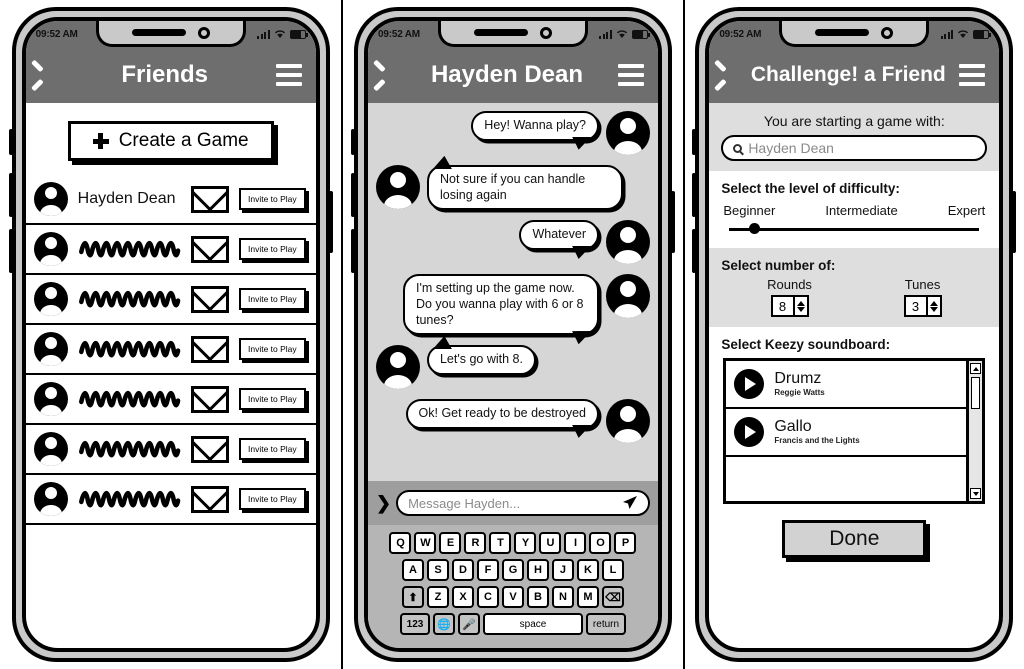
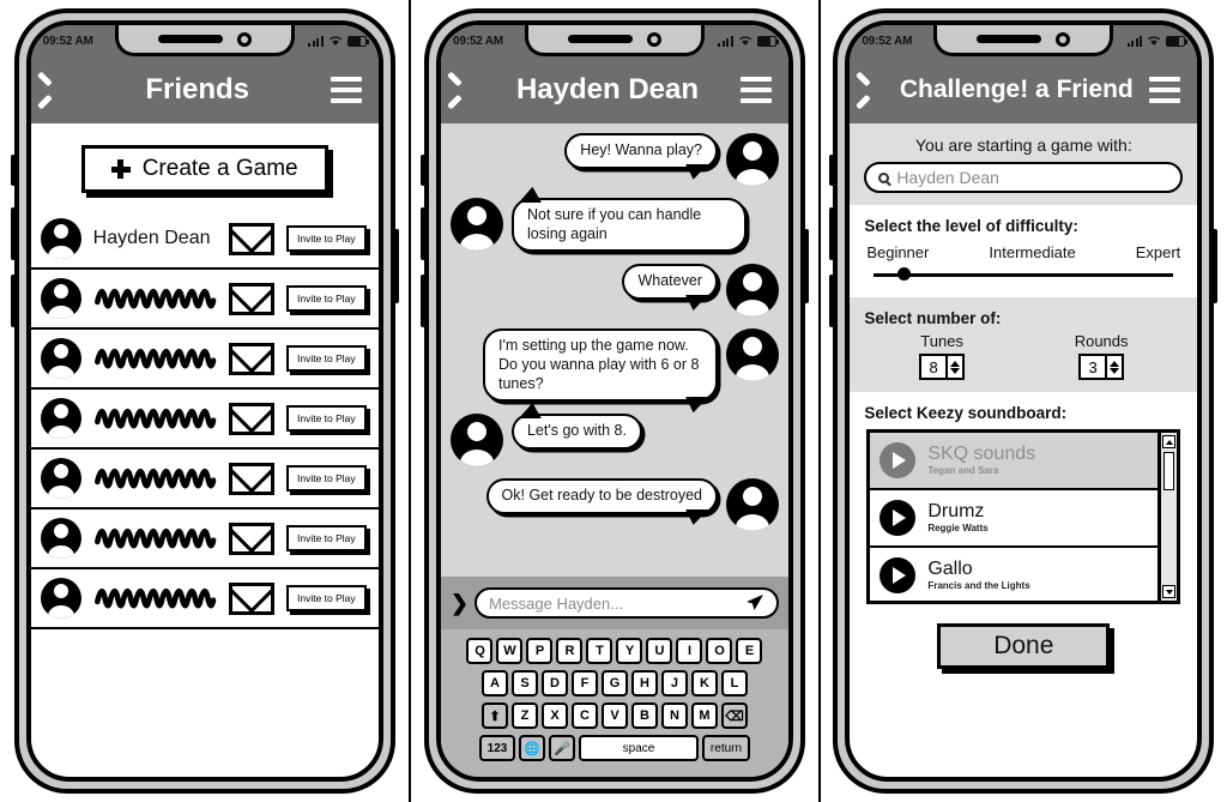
  09:52 AM
  Friends
  Create a Game
  Hayden Dean
  Invite to Play
  Invite to Play
  Invite to Play
  Invite to Play
  Invite to Play
  Invite to Play
  Invite to Play
  09:52 AM
  Hayden Dean
  Hey! Wanna play?
  Not sure if you can handle losing again
  Whatever
  I'm setting up the game now. Do you wanna play with 6 or 8 tunes?
  Let's go with 8.
  Ok! Get ready to be destroyed
  ❯
  Message Hayden...
  Q
  W
- E
+ P
  R
  T
  Y
  U
  I
  O
- P
+ E
  A
  S
  D
  F
  G
  H
  J
  K
  L
  ⬆
  Z
  X
  C
  V
  B
  N
  M
  ⌫
  123
  🌐
  🎤
  space
  return
  09:52 AM
  Challenge! a Friend
  You are starting a game with:
  Hayden Dean
  Select the level of difficulty:
  Beginner
  Intermediate
  Expert
  Select number of:
- Rounds
+ Tunes
  8
- Tunes
+ Rounds
  3
  Select Keezy soundboard:
+ SKQ sounds
+ Tegan and Sara
  Drumz
  Reggie Watts
  Gallo
  Francis and the Lights
  Done
